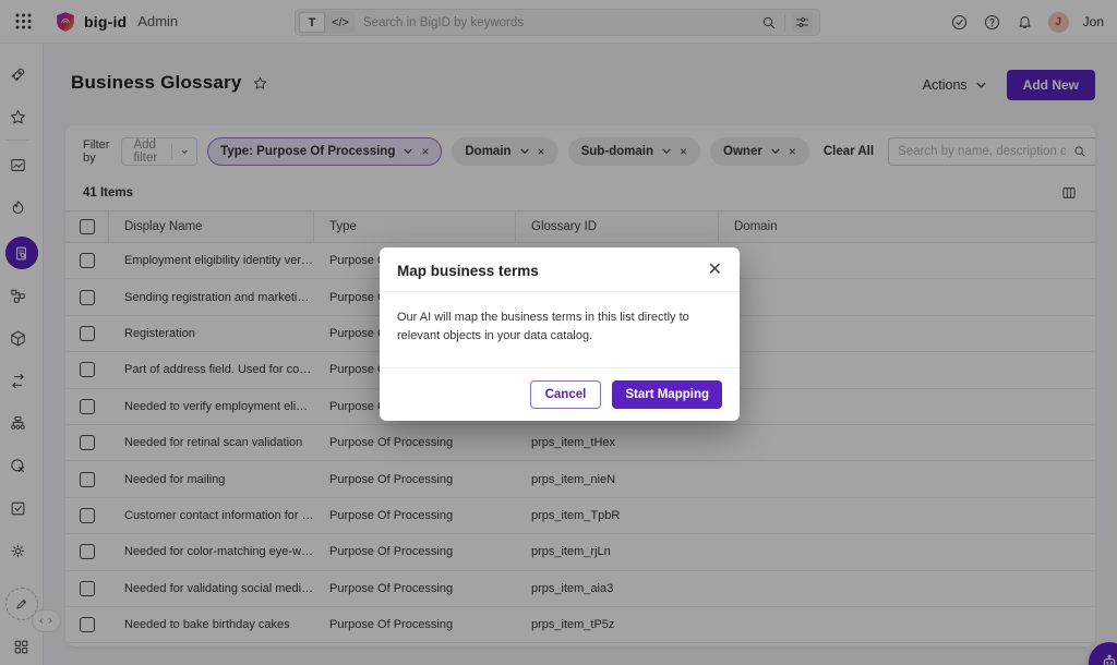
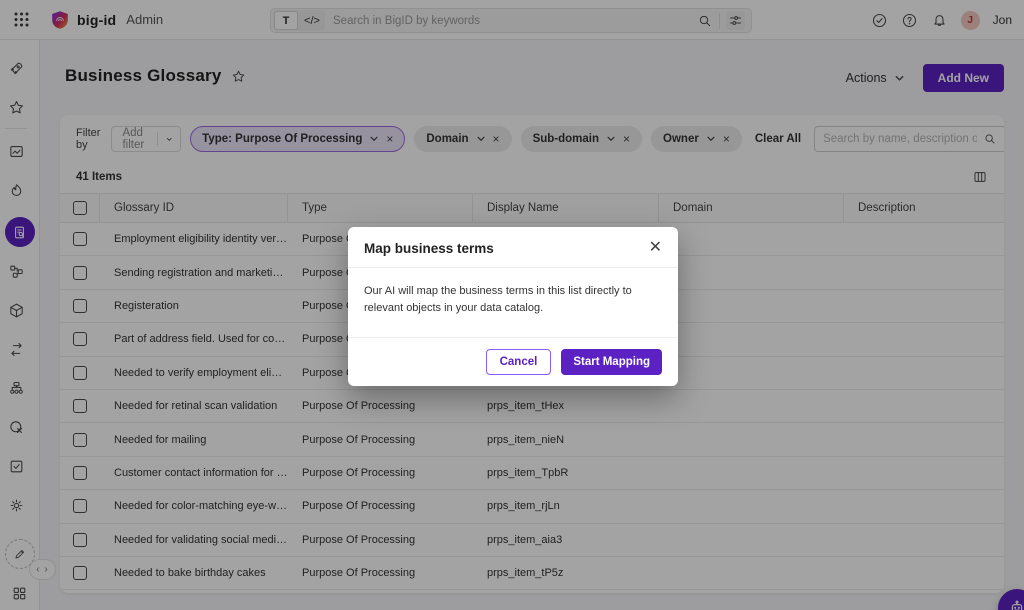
  big-id
  Admin
  T
  </>
  Search in BigID by keywords
  J
  Jon
  ‹ ›
  Business Glossary
  Actions
  Add New
  Filter by
  Add filter
  Type: Purpose Of Processing
  ×
  Domain
  ×
  Sub-domain
  ×
  Owner
  ×
  Clear All
  Search by name, description o
  41 Items
- Display Name
+ Glossary ID
  Type
- Glossary ID
+ Display Name
  Domain
+ Description
  Employment eligibility identity verifi.
  Sending registration and marketing
  Registeration
  Part of address field. Used for corre
  Needed to verify employment eligibi
  Needed for retinal scan validation
  Purpose Of Processing
  prps_item_tHex
  Needed for mailing
  Purpose Of Processing
  prps_item_nieN
  Customer contact information for pr.
  Purpose Of Processing
  prps_item_TpbR
  Needed for color-matching eye-wea
  Purpose Of Processing
  prps_item_rjLn
  Needed for validating social media .
  Purpose Of Processing
  prps_item_aia3
  Needed to bake birthday cakes
  Purpose Of Processing
  prps_item_tP5z
  Map business terms
  ✕
  Our AI will map the business terms in this list directly to relevant objects in your data catalog.
  Cancel
  Start Mapping
